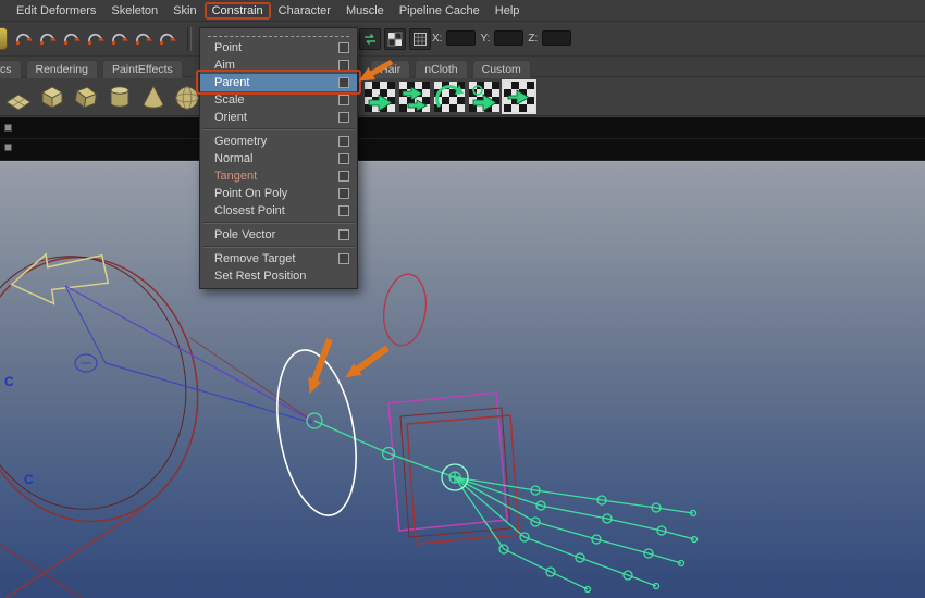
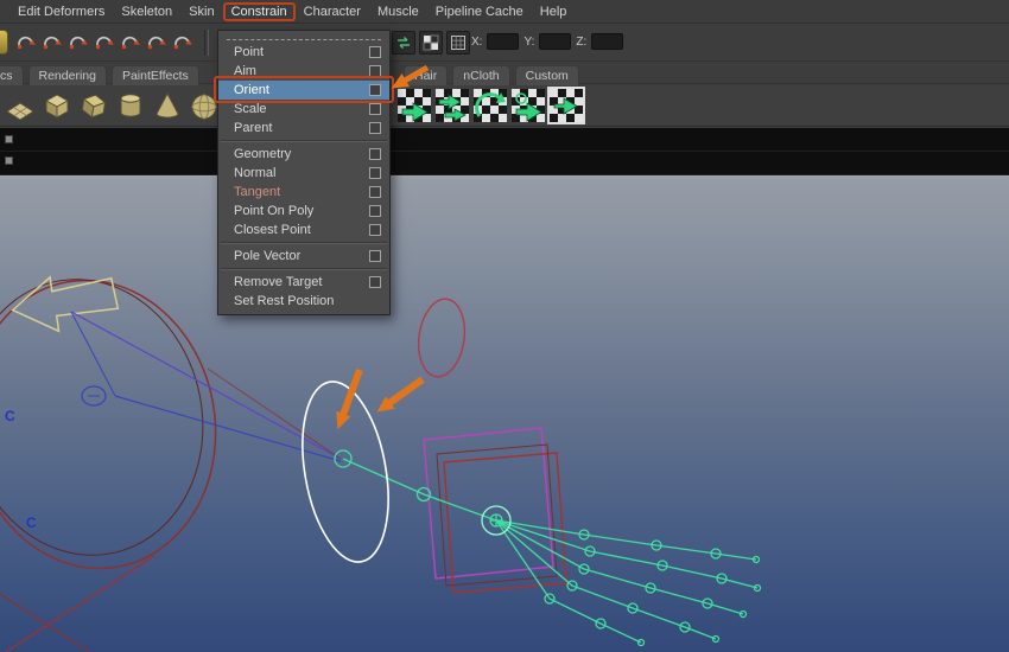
  Edit Deformers
  Skeleton
  Skin
  Constrain
  Character
  Muscle
  Pipeline Cache
  Help
  X:
  Y:
  Z:
  cs
  Rendering
  PaintEffects
  air
  nCloth
  Custom
  C
  C
  Point
  Aim
- Parent
+ Orient
  Scale
- Orient
+ Parent
  Geometry
  Normal
  Tangent
  Point On Poly
  Closest Point
  Pole Vector
  Remove Target
  Set Rest Position
